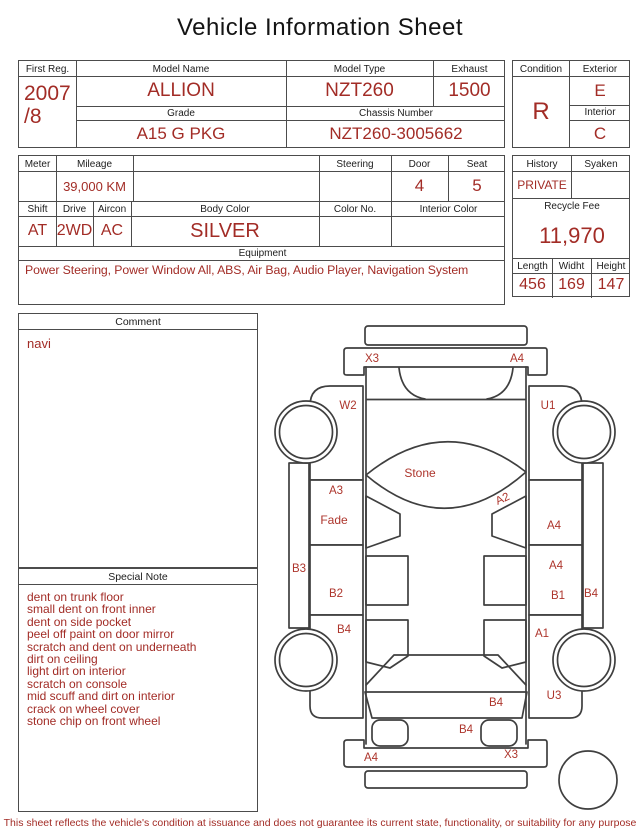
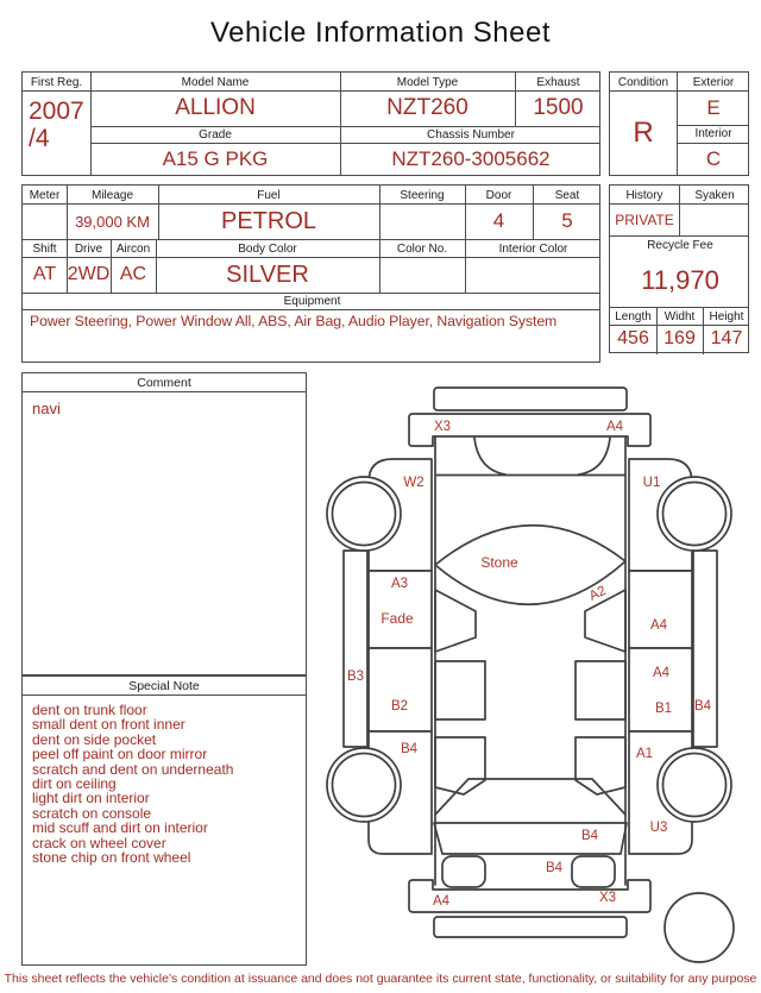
  Vehicle Information Sheet
  First Reg.
  2007
- /8
+ /4
  Model Name
  ALLION
  Model Type
  NZT260
  Exhaust
  1500
  Grade
  A15 G PKG
  Chassis Number
  NZT260-3005662
  Condition
  R
  Exterior
  E
  Interior
  C
  Meter
  Mileage
+ Fuel
  Steering
  Door
  Seat
  39,000 KM
+ PETROL
  4
  5
  Shift
  Drive
  Aircon
  Body Color
  Color No.
  Interior Color
  AT
  2WD
  AC
  SILVER
  Equipment
  Power Steering, Power Window All, ABS, Air Bag, Audio Player, Navigation System
  History
  Syaken
  PRIVATE
  Recycle Fee
  11,970
  Length
  Widht
  Height
  456
  169
  147
  Comment
  navi
  Special Note
  dent on trunk floor
  small dent on front inner
  dent on side pocket
  peel off paint on door mirror
  scratch and dent on underneath
  dirt on ceiling
  light dirt on interior
  scratch on console
  mid scuff and dirt on interior
  crack on wheel cover
  stone chip on front wheel
  X3
  A4
  W2
  U1
  Stone
  A3
  Fade
  A4
  A4
  B3
  B2
  B1
  B4
  B4
  A1
  U3
  B4
  B4
  A4
  X3
  This sheet reflects the vehicle's condition at issuance and does not guarantee its current state, functionality, or suitability for any purpose
